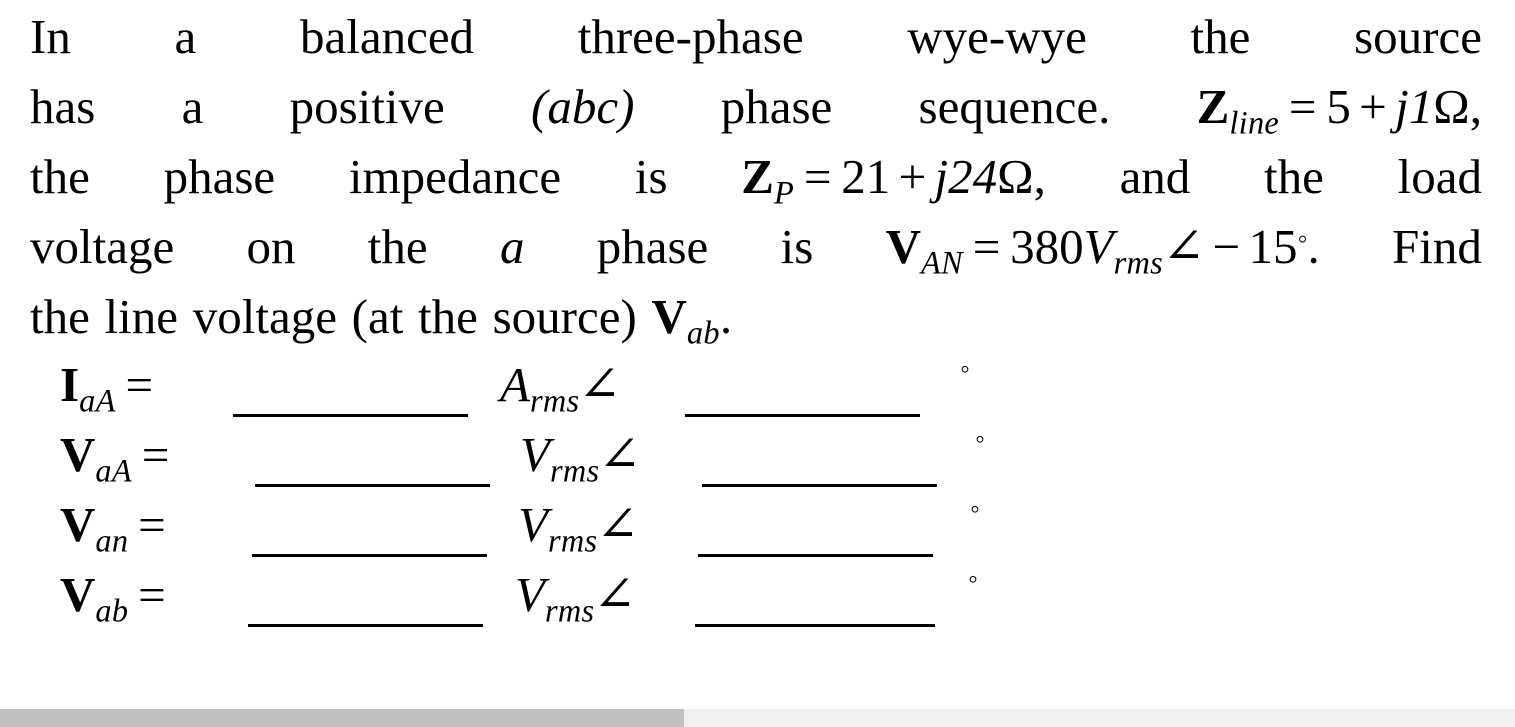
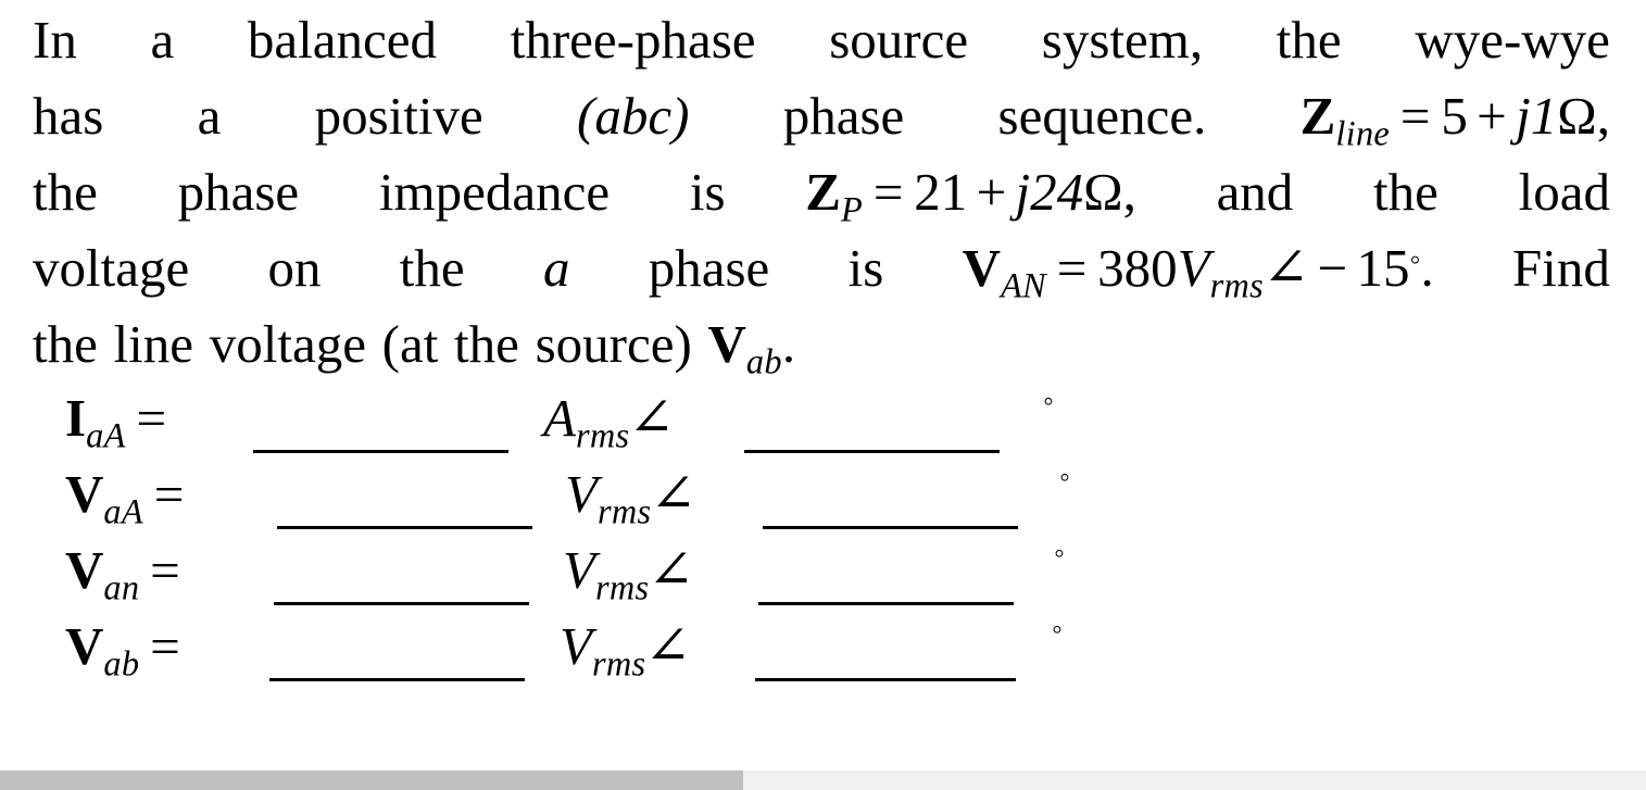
  In
  a
  balanced
  three-phase
- wye-wye
+ source
+ system,
  the
- source
+ wye-wye
  has
  a
  positive
  (abc)
  phase
  sequence.
  Zline = 5 + j1Ω,
  the
  phase
  impedance
  is
  ZP = 21 + j24Ω,
  and
  the
  load
  voltage
  on
  the
  a
  phase
  is
  VAN = 380Vrms∠ − 15◦.
  Find
  the
  line
  voltage
  (at
  the
  source)
  Vab.
  IaA =
  Arms∠
  ◦
  VaA =
  Vrms∠
  ◦
  Van =
  Vrms∠
  ◦
  Vab =
  Vrms∠
  ◦
